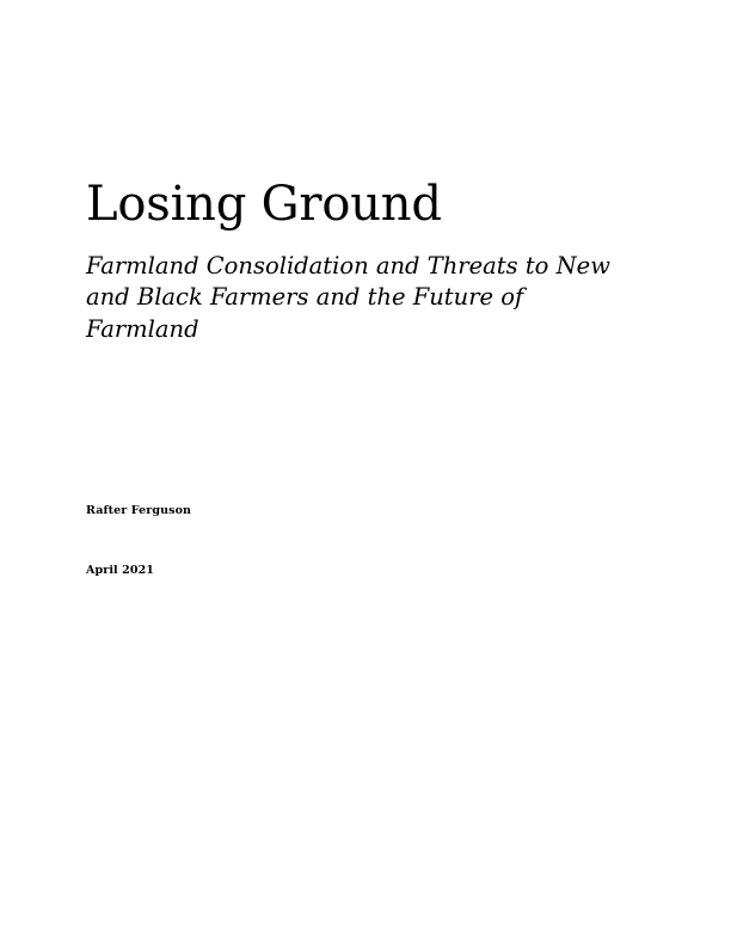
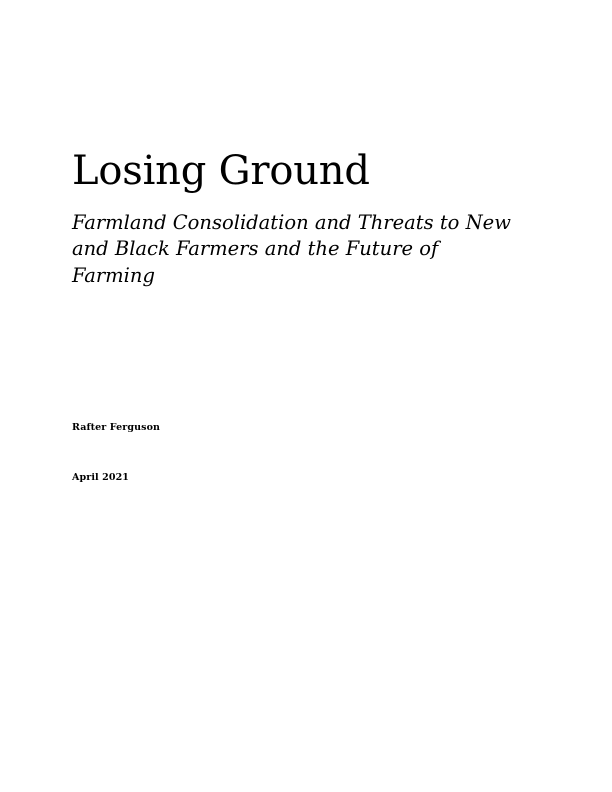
  Losing Ground
- Farmland Consolidation and Threats to New and Black Farmers and the Future of Farmland
+ Farmland Consolidation and Threats to New and Black Farmers and the Future of Farming
  Rafter Ferguson
  April 2021
